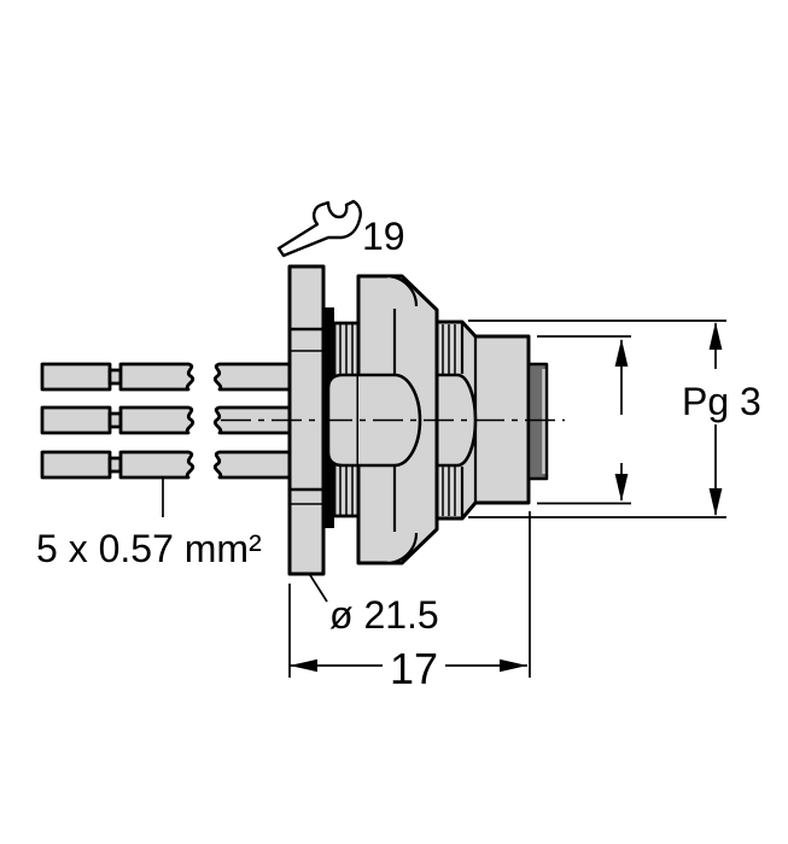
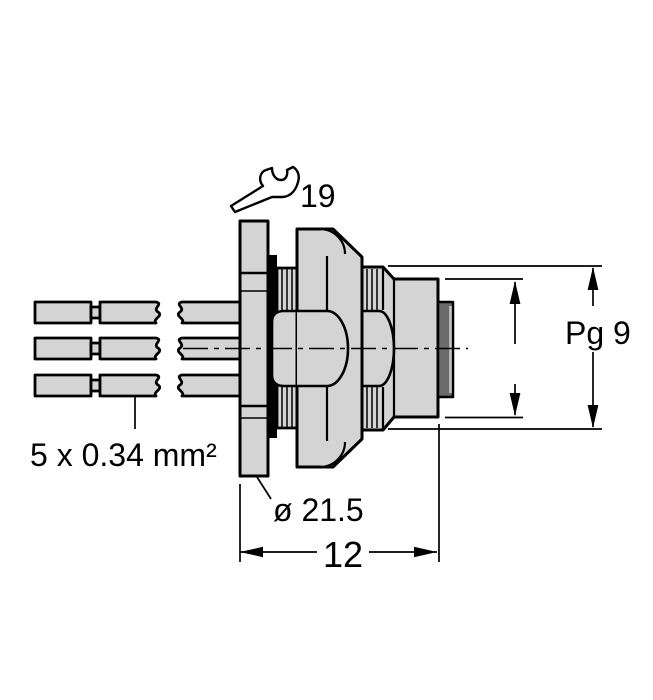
  19
- 5 x 0.57 mm²
+ 5 x 0.34 mm²
  ø 21.5
- 17
+ 12
- Pg 3
+ Pg 9
